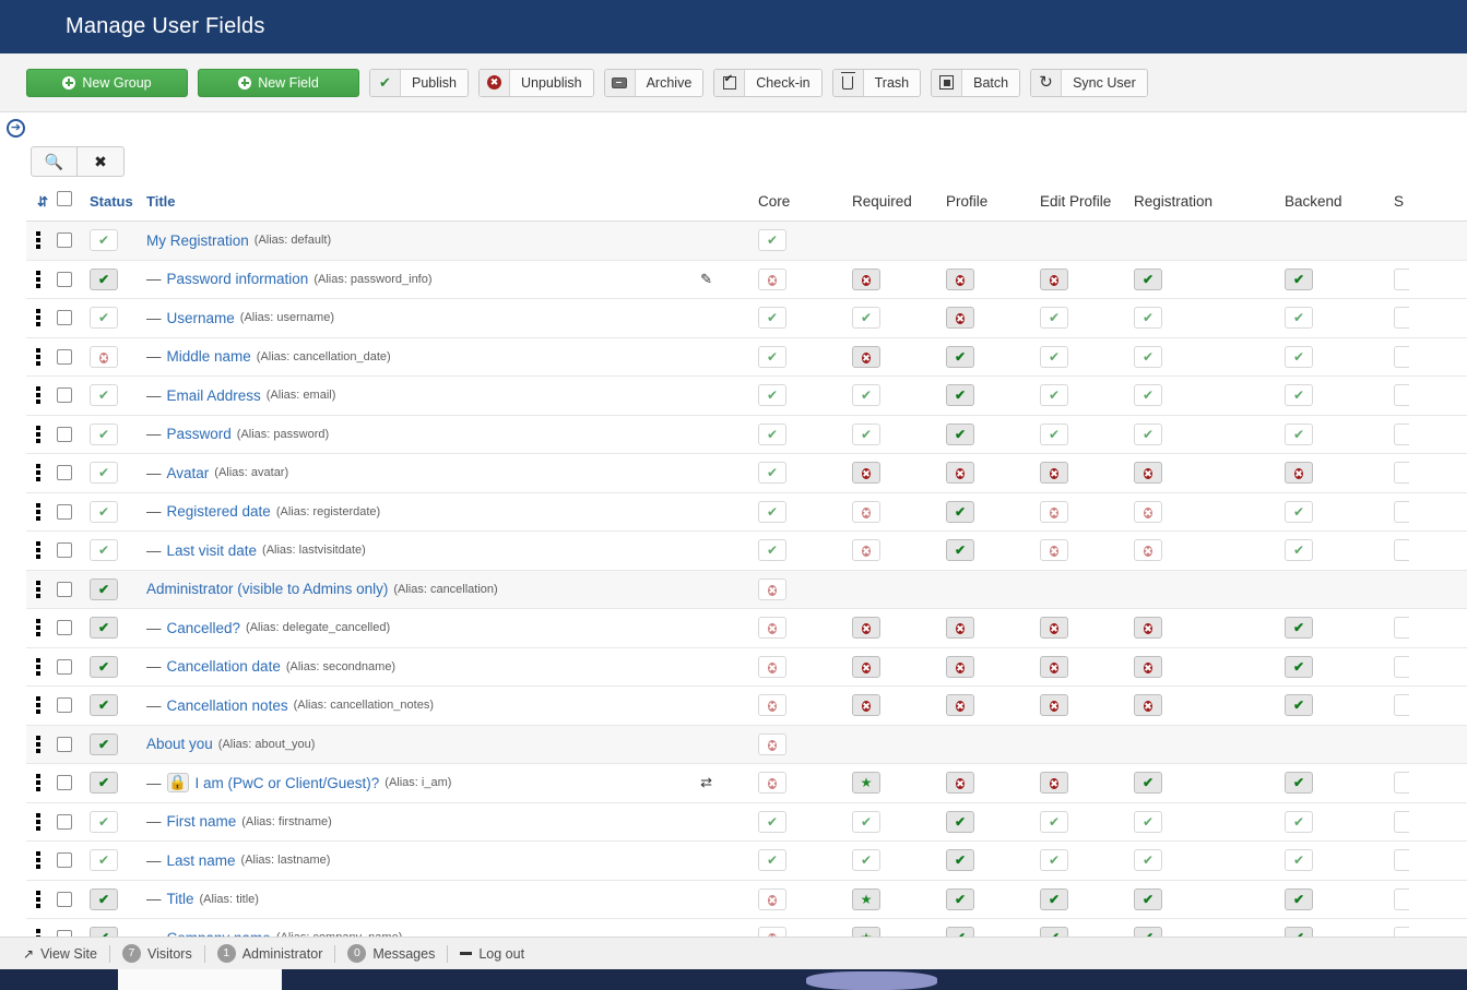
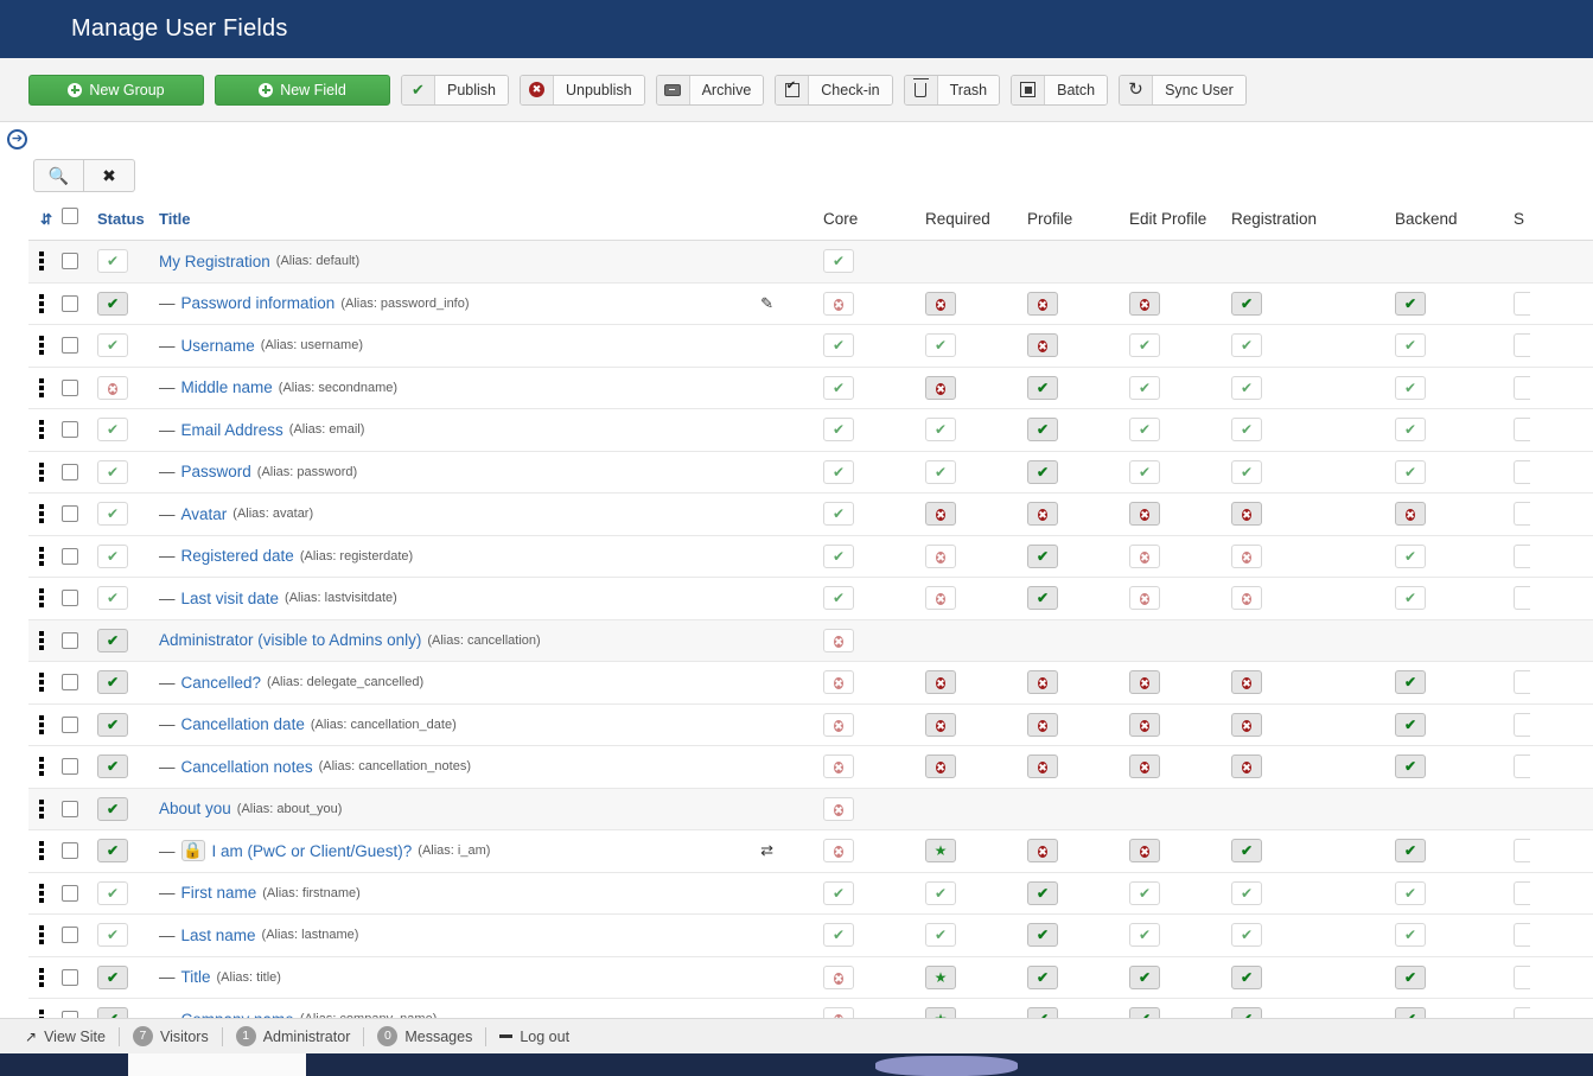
  Manage User Fields
  New Group
  New Field
  ✔
  Publish
  ✖
  Unpublish
  Archive
  Check-in
  Trash
  Batch
  ↻
  Sync User
  ➔
  🔍
  ✖
  ⇵		Status	Title	Core	Required	Profile	Edit Profile	Registration	Backend	S
  		✔	My Registration (Alias: default)	✔
  		✔	— Password information (Alias: password_info) ✎	✖	✖	✖	✖	✔	✔
  		✔	— Username (Alias: username)	✔	✔	✖	✔	✔	✔
- 		✖	— Middle name (Alias: cancellation_date)	✔	✖	✔	✔	✔	✔
+ 		✖	— Middle name (Alias: secondname)	✔	✖	✔	✔	✔	✔
  		✔	— Email Address (Alias: email)	✔	✔	✔	✔	✔	✔
  		✔	— Password (Alias: password)	✔	✔	✔	✔	✔	✔
  		✔	— Avatar (Alias: avatar)	✔	✖	✖	✖	✖	✖
  		✔	— Registered date (Alias: registerdate)	✔	✖	✔	✖	✖	✔
  		✔	— Last visit date (Alias: lastvisitdate)	✔	✖	✔	✖	✖	✔
  		✔	Administrator (visible to Admins only) (Alias: cancellation)	✖
  		✔	— Cancelled? (Alias: delegate_cancelled)	✖	✖	✖	✖	✖	✔
- 		✔	— Cancellation date (Alias: secondname)	✖	✖	✖	✖	✖	✔
+ 		✔	— Cancellation date (Alias: cancellation_date)	✖	✖	✖	✖	✖	✔
  		✔	— Cancellation notes (Alias: cancellation_notes)	✖	✖	✖	✖	✖	✔
  		✔	About you (Alias: about_you)	✖
  		✔	— 🔒 I am (PwC or Client/Guest)? (Alias: i_am) ⇄	✖	★	✖	✖	✔	✔
  		✔	— First name (Alias: firstname)	✔	✔	✔	✔	✔	✔
  		✔	— Last name (Alias: lastname)	✔	✔	✔	✔	✔	✔
  		✔	— Title (Alias: title)	✖	★	✔	✔	✔	✔
  ↗
  View Site
  7
  Visitors
  1
  Administrator
  0
  Messages
  Log out
